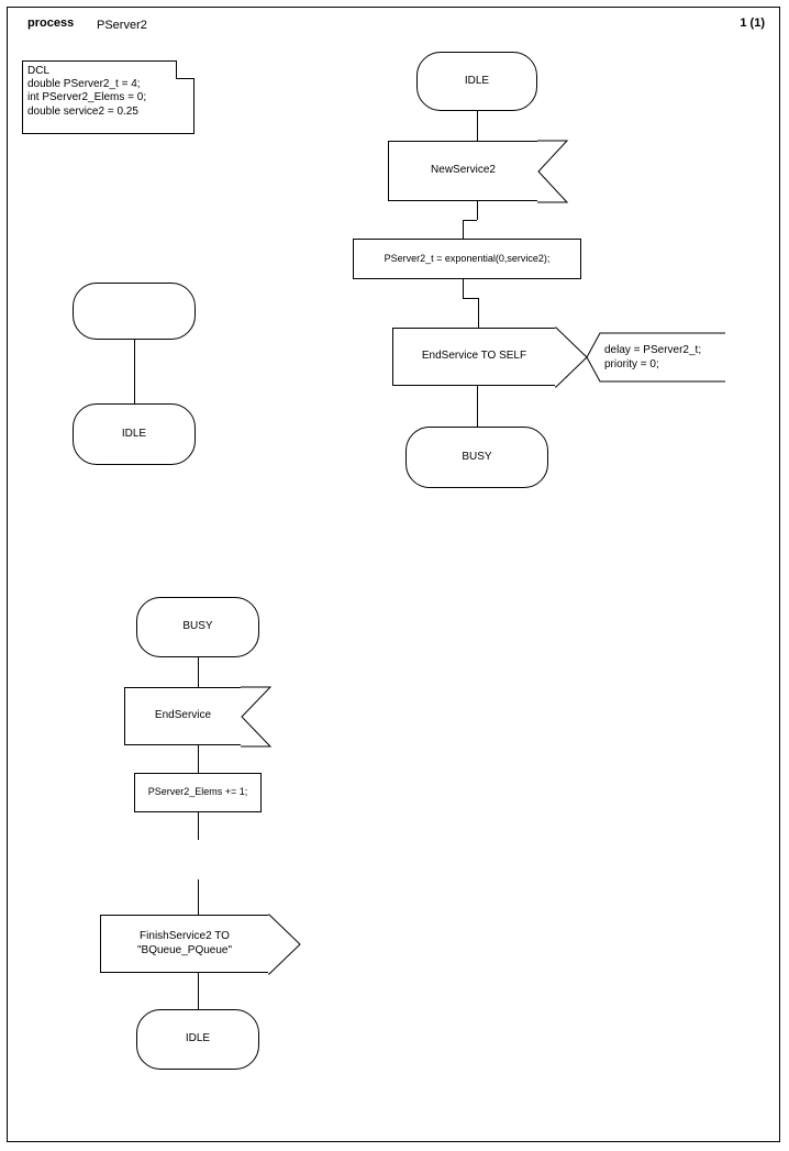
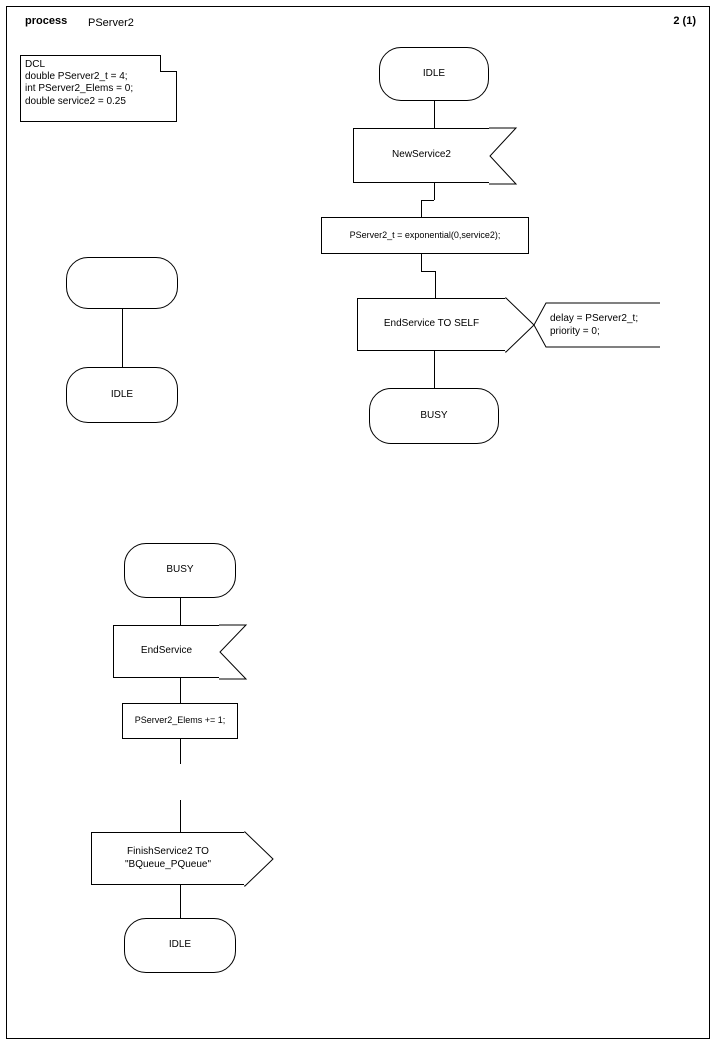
  process
  PServer2
- 1 (1)
+ 2 (1)
  DCL
  double PServer2_t = 4;
  int PServer2_Elems = 0;
  double service2 = 0.25
  IDLE
  IDLE
  NewService2
  PServer2_t = exponential(0,service2);
  EndService TO SELF
  delay = PServer2_t;
  priority = 0;
  BUSY
  BUSY
  EndService
  PServer2_Elems += 1;
  FinishService2 TO
  "BQueue_PQueue"
  IDLE
